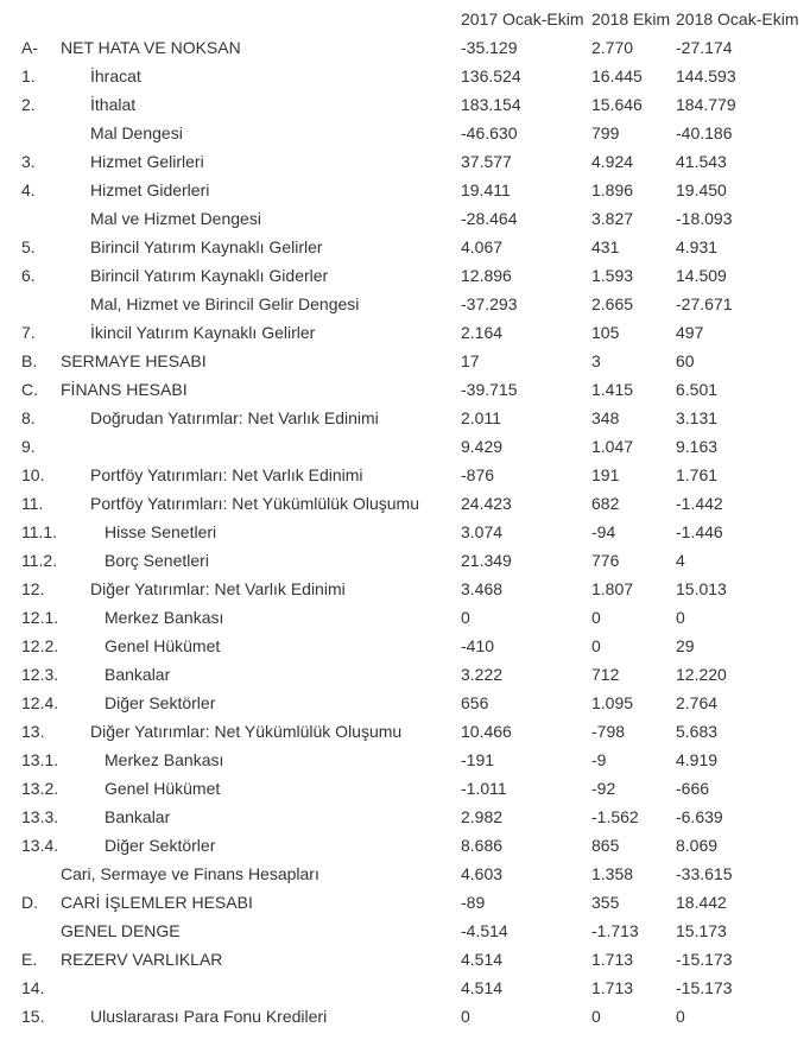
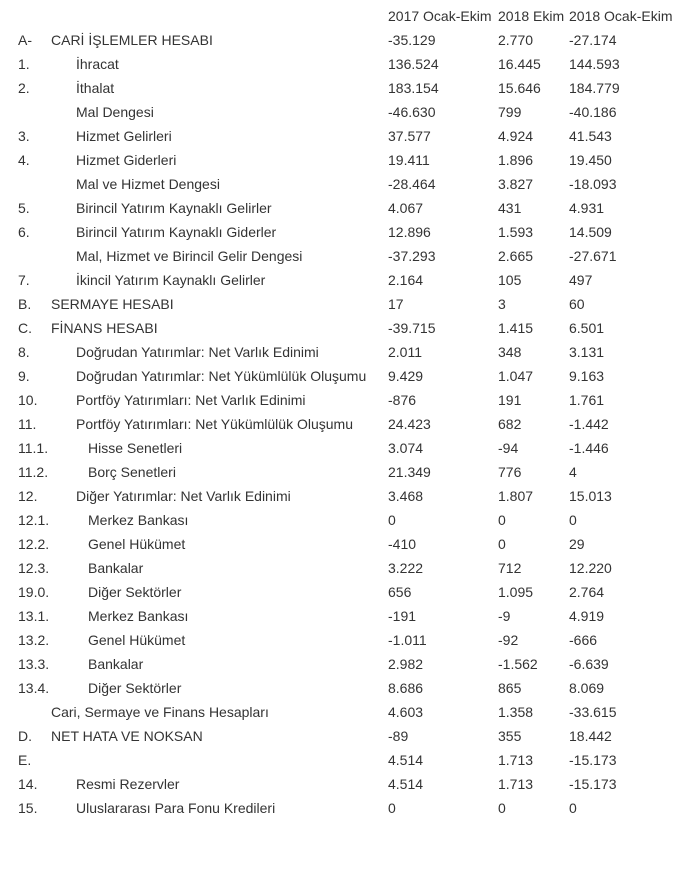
  2017 Ocak-Ekim
  2018 Ekim
  2018 Ocak-Ekim
  A-
- NET HATA VE NOKSAN
+ CARİ İŞLEMLER HESABI
  -35.129
  2.770
  -27.174
  1.
  İhracat
  136.524
  16.445
  144.593
  2.
  İthalat
  183.154
  15.646
  184.779
  Mal Dengesi
  -46.630
  799
  -40.186
  3.
  Hizmet Gelirleri
  37.577
  4.924
  41.543
  4.
  Hizmet Giderleri
  19.411
  1.896
  19.450
  Mal ve Hizmet Dengesi
  -28.464
  3.827
  -18.093
  5.
  Birincil Yatırım Kaynaklı Gelirler
  4.067
  431
  4.931
  6.
  Birincil Yatırım Kaynaklı Giderler
  12.896
  1.593
  14.509
  Mal, Hizmet ve Birincil Gelir Dengesi
  -37.293
  2.665
  -27.671
  7.
  İkincil Yatırım Kaynaklı Gelirler
  2.164
  105
  497
  B.
  SERMAYE HESABI
  17
  3
  60
  C.
  FİNANS HESABI
  -39.715
  1.415
  6.501
  8.
  Doğrudan Yatırımlar: Net Varlık Edinimi
  2.011
  348
  3.131
  9.
+ Doğrudan Yatırımlar: Net Yükümlülük Oluşumu
  9.429
  1.047
  9.163
  10.
  Portföy Yatırımları: Net Varlık Edinimi
  -876
  191
  1.761
  11.
  Portföy Yatırımları: Net Yükümlülük Oluşumu
  24.423
  682
  -1.442
  11.1.
  Hisse Senetleri
  3.074
  -94
  -1.446
  11.2.
  Borç Senetleri
  21.349
  776
  4
  12.
  Diğer Yatırımlar: Net Varlık Edinimi
  3.468
  1.807
  15.013
  12.1.
  Merkez Bankası
  0
  0
  0
  12.2.
  Genel Hükümet
  -410
  0
  29
  12.3.
  Bankalar
  3.222
  712
  12.220
- 12.4.
+ 19.0.
  Diğer Sektörler
  656
  1.095
  2.764
- 13.
- Diğer Yatırımlar: Net Yükümlülük Oluşumu
- 10.466
- -798
- 5.683
  13.1.
  Merkez Bankası
  -191
  -9
  4.919
  13.2.
  Genel Hükümet
  -1.011
  -92
  -666
  13.3.
  Bankalar
  2.982
  -1.562
  -6.639
  13.4.
  Diğer Sektörler
  8.686
  865
  8.069
  Cari, Sermaye ve Finans Hesapları
  4.603
  1.358
  -33.615
  D.
- CARİ İŞLEMLER HESABI
+ NET HATA VE NOKSAN
  -89
  355
  18.442
- GENEL DENGE
- -4.514
- -1.713
- 15.173
  E.
- REZERV VARLIKLAR
  4.514
  1.713
  -15.173
  14.
+ Resmi Rezervler
  4.514
  1.713
  -15.173
  15.
  Uluslararası Para Fonu Kredileri
  0
  0
  0
